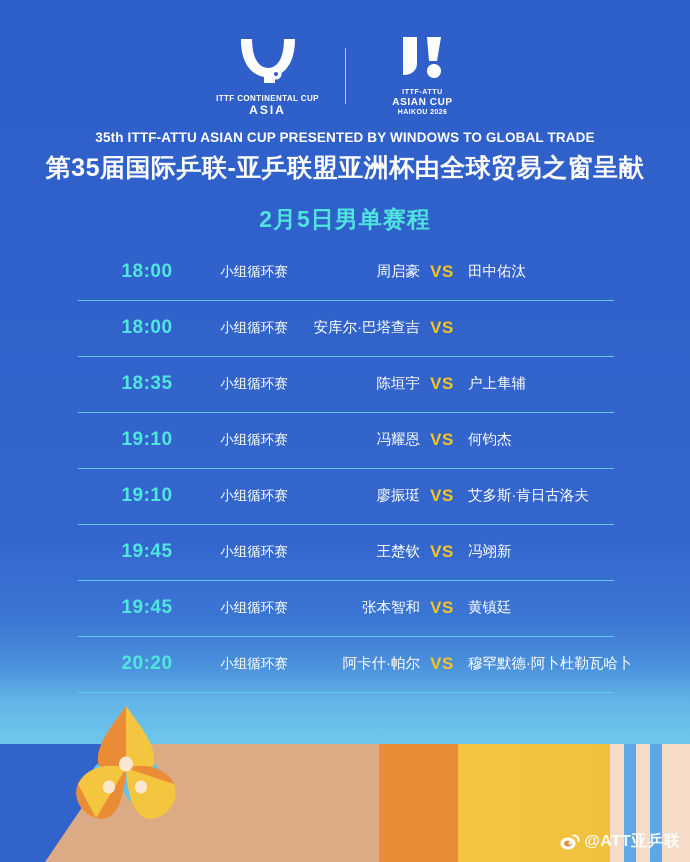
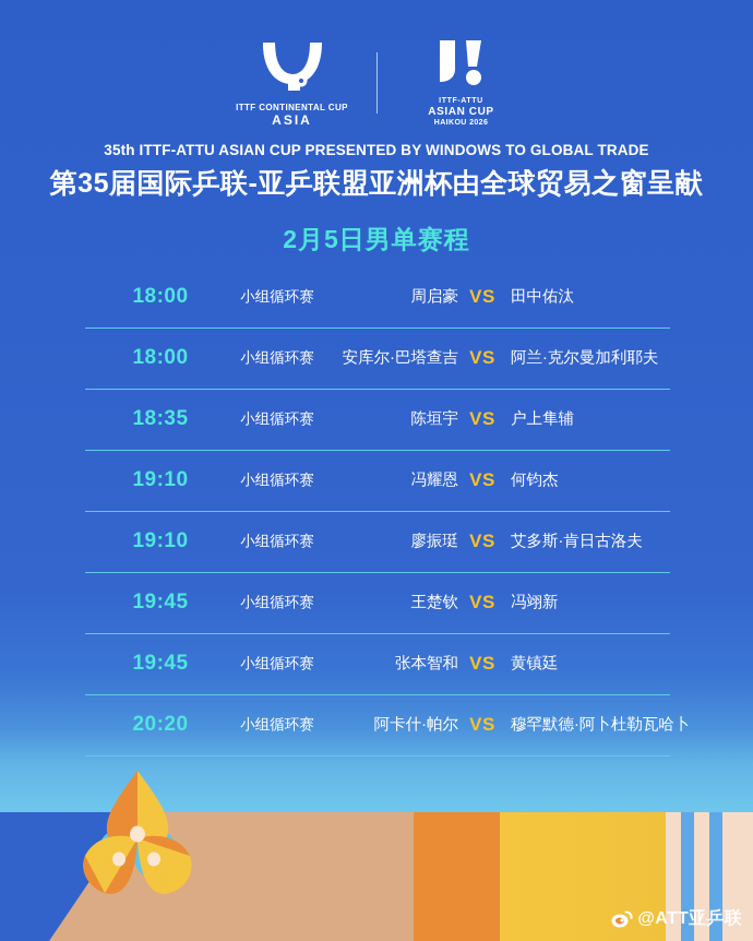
  ITTF CONTINENTAL CUP
  ASIA
  ASIAN CUP
  35th ITTF-ATTU ASIAN CUP PRESENTED BY WINDOWS TO GLOBAL TRADE
  第35届国际乒联-亚乒联盟亚洲杯由全球贸易之窗呈献
  2月5日男单赛程
  18:00
  小组循环赛
  周启豪
  VS
  田中佑汰
  18:00
  小组循环赛
  安库尔·巴塔查吉
  VS
+ 阿兰·克尔曼加利耶夫
  18:35
  小组循环赛
  陈垣宇
  VS
  户上隼辅
  19:10
  小组循环赛
  冯耀恩
  VS
  何钧杰
  19:10
  小组循环赛
  廖振珽
  VS
  艾多斯·肯日古洛夫
  19:45
  小组循环赛
  王楚钦
  VS
  冯翊新
  19:45
  小组循环赛
  张本智和
  VS
  黄镇廷
  20:20
  小组循环赛
  阿卡什·帕尔
  VS
  穆罕默德·阿卜杜勒瓦哈卜
  @ATT亚乒联
